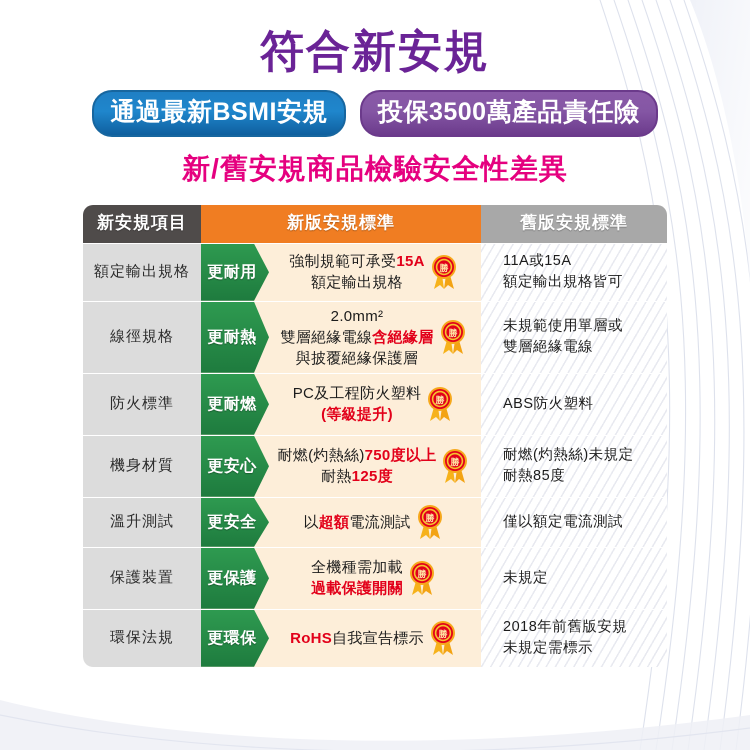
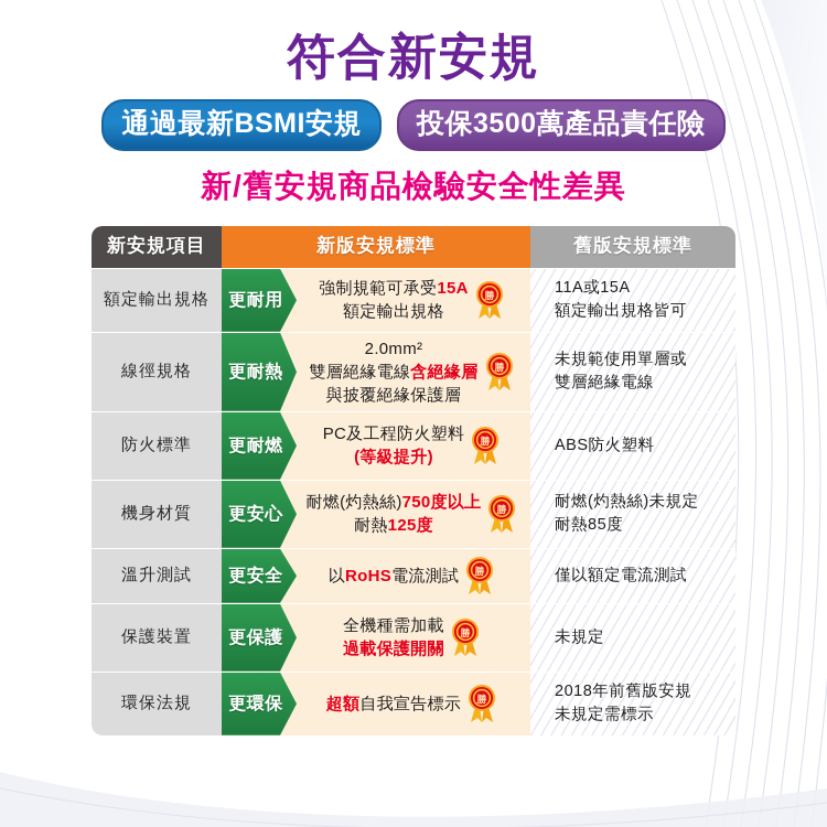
  符合新安規
  通過最新BSMI安規
  投保3500萬產品責任險
  新/舊安規商品檢驗安全性差異
  新安規項目
  新版安規標準
  舊版安規標準
  額定輸出規格
  更耐用
  強制規範可承受15A
  額定輸出規格
  勝
  11A或15A
  額定輸出規格皆可
  線徑規格
  更耐熱
  2.0mm²
  雙層絕緣電線含絕緣層
  與披覆絕緣保護層
  勝
  未規範使用單層或
  雙層絕緣電線
  防火標準
  更耐燃
  PC及工程防火塑料
  (等級提升)
  勝
  ABS防火塑料
  機身材質
  更安心
  耐燃(灼熱絲)750度以上
  耐熱125度
  勝
  耐燃(灼熱絲)未規定
  耐熱85度
  溫升測試
  更安全
- 以超額電流測試
+ 以RoHS電流測試
  勝
  僅以額定電流測試
  保護裝置
  更保護
  全機種需加載
  過載保護開關
  勝
  未規定
  環保法規
  更環保
- RoHS自我宣告標示
+ 超額自我宣告標示
  勝
  2018年前舊版安規
  未規定需標示
